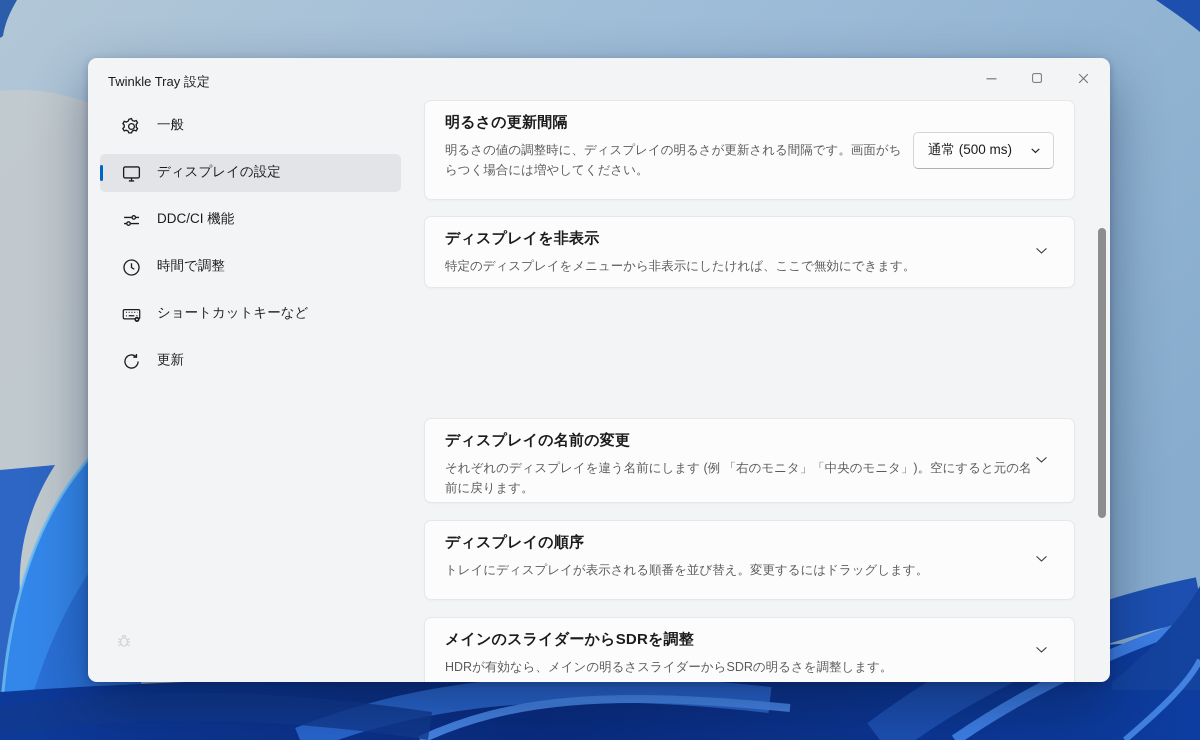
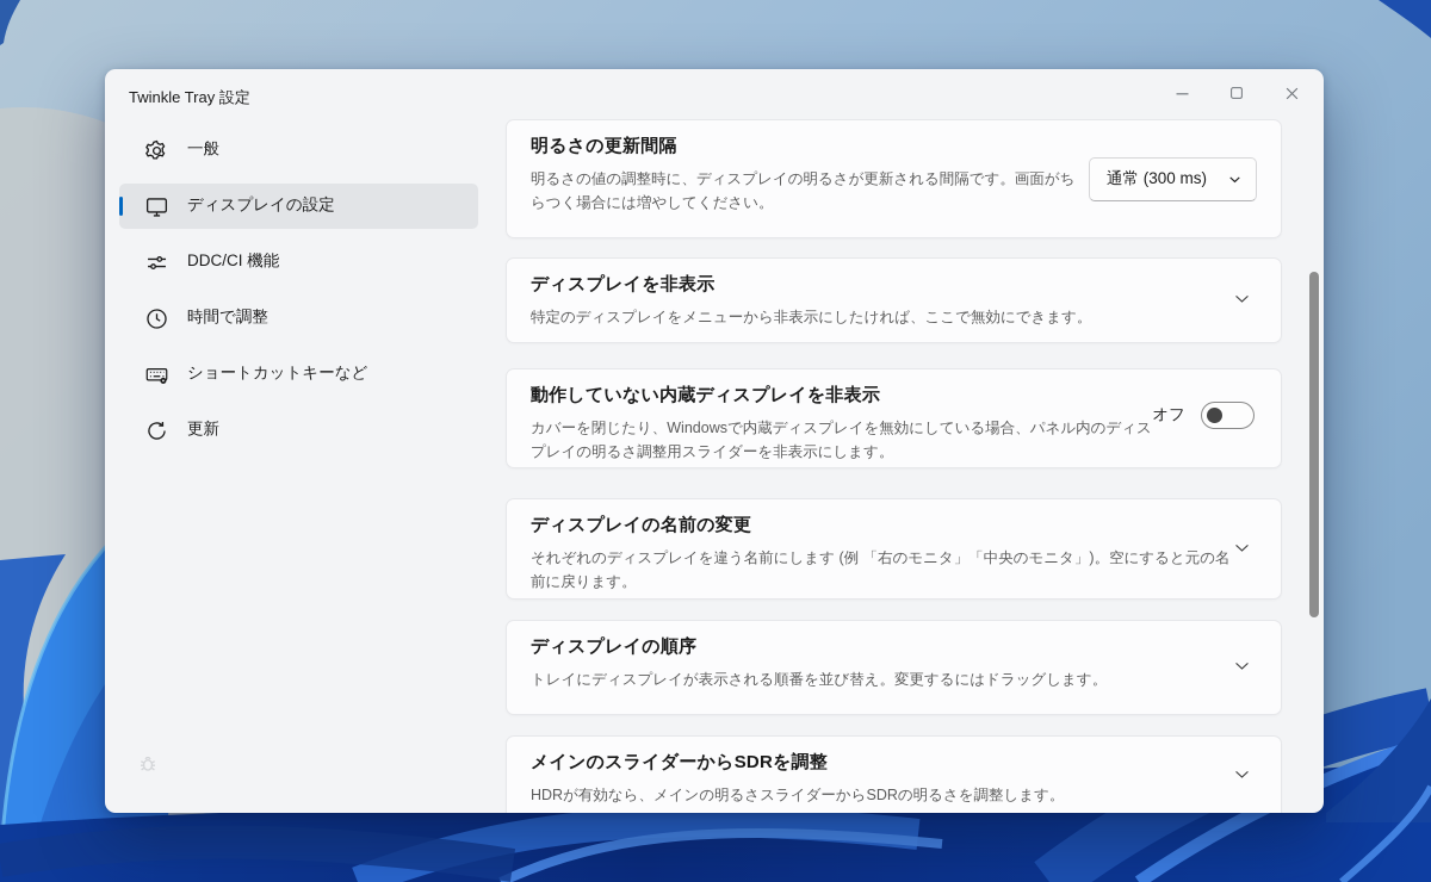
  Twinkle Tray 設定
  一般
  ディスプレイの設定
  DDC/CI 機能
  時間で調整
  ショートカットキーなど
  更新
  明るさの更新間隔
  明るさの値の調整時に、ディスプレイの明るさが更新される間隔です。画面がちらつく場合には増やしてください。
- 通常 (500 ms)
+ 通常 (300 ms)
  ディスプレイを非表示
  特定のディスプレイをメニューから非表示にしたければ、ここで無効にできます。
+ 動作していない内蔵ディスプレイを非表示
+ カバーを閉じたり、Windowsで内蔵ディスプレイを無効にしている場合、パネル内のディスプレイの明るさ調整用スライダーを非表示にします。
+ オフ
  ディスプレイの名前の変更
  それぞれのディスプレイを違う名前にします (例 「右のモニタ」「中央のモニタ」)。空にすると元の名前に戻ります。
  ディスプレイの順序
  トレイにディスプレイが表示される順番を並び替え。変更するにはドラッグします。
  メインのスライダーからSDRを調整
  HDRが有効なら、メインの明るさスライダーからSDRの明るさを調整します。
